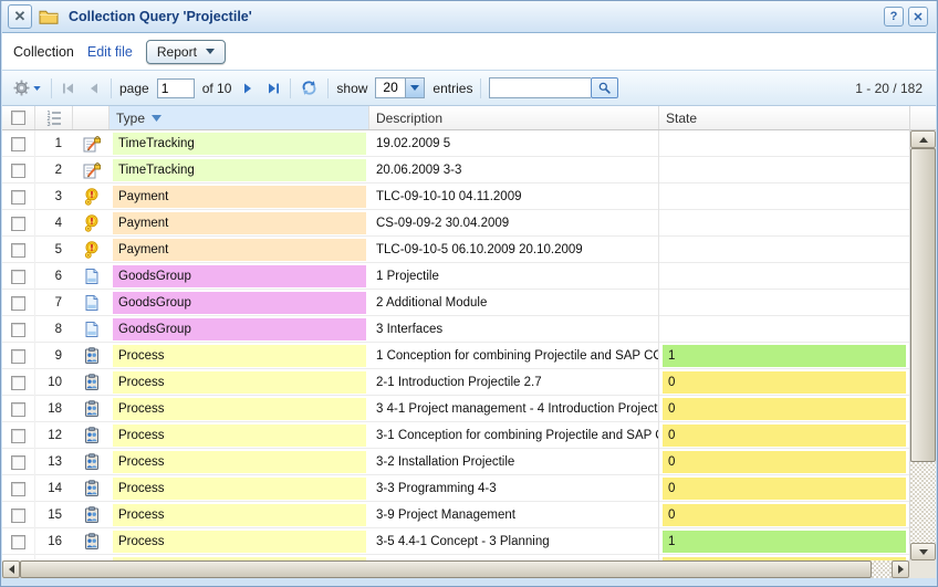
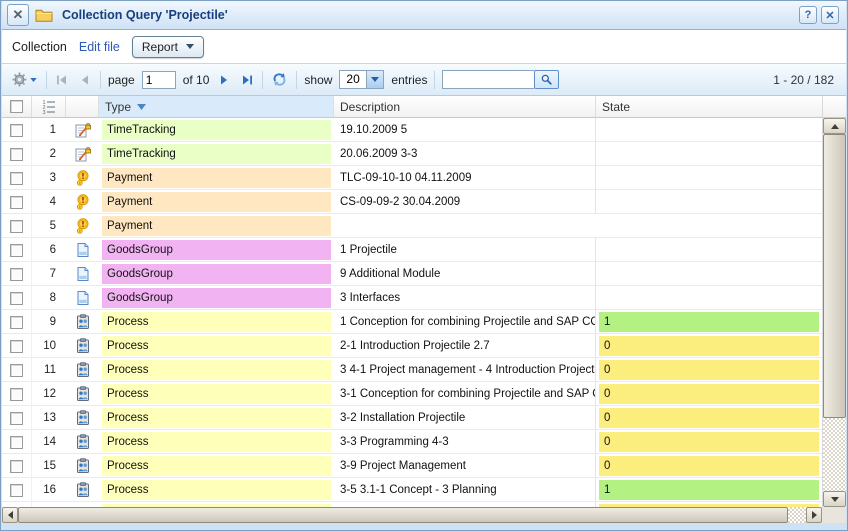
  ✕
  Collection Query 'Projectile'
  ?
  ✕
  Collection
  Edit file
  Report
  page
  1
  of 10
  show
  20
  entries
  1 - 20 / 182
  Type
  Description
  State
  1
  TimeTracking
- 19.02.2009 5
+ 19.10.2009 5
  2
  TimeTracking
  20.06.2009 3-3
  3
  Payment
  TLC-09-10-10 04.11.2009
  4
  Payment
  CS-09-09-2 30.04.2009
  5
  Payment
- TLC-09-10-5 06.10.2009 20.10.2009
  6
  GoodsGroup
  1 Projectile
  7
  GoodsGroup
- 2 Additional Module
+ 9 Additional Module
  8
  GoodsGroup
  3 Interfaces
  9
  Process
  1 Conception for combining Projectile and SAP CO
  1
  10
  Process
  2-1 Introduction Projectile 2.7
  0
- 18
+ 11
  Process
  3 4-1 Project management - 4 Introduction Projecti
  0
  12
  Process
  3-1 Conception for combining Projectile and SAP
  0
  13
  Process
  3-2 Installation Projectile
  0
  14
  Process
  3-3 Programming 4-3
  0
  15
  Process
  3-9 Project Management
  0
  16
  Process
- 3-5 4.4-1 Concept - 3 Planning
+ 3-5 3.1-1 Concept - 3 Planning
  1
